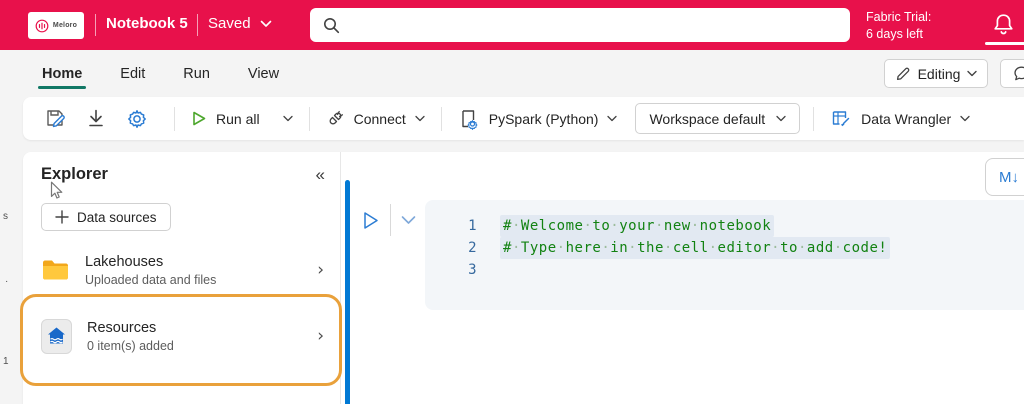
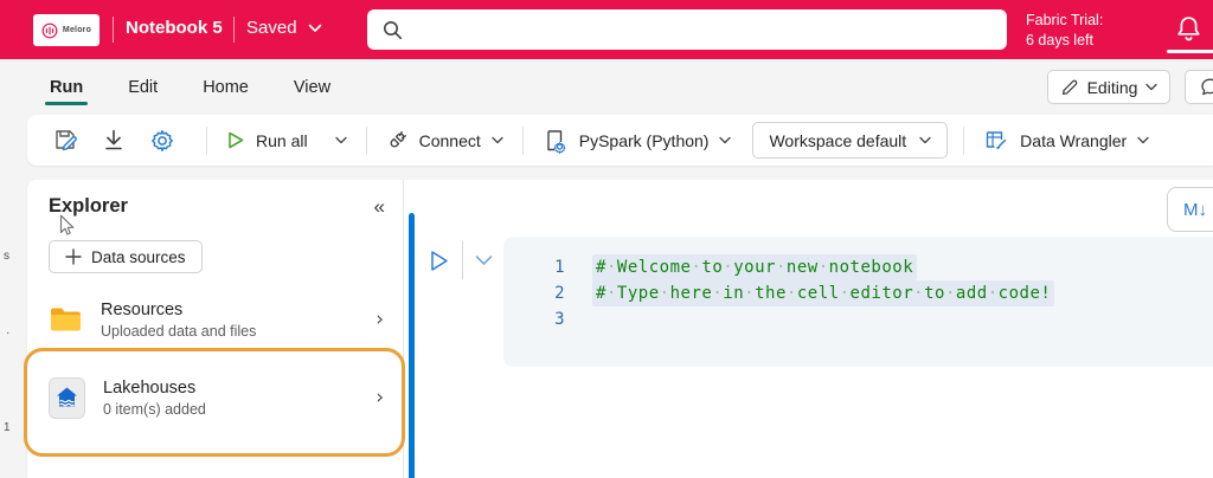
  Notebook 5
  Saved
  Fabric Trial:
  6 days left
- Home
+ Run
  Edit
- Run
+ Home
  View
  Editing
  Run all
  Connect
  PySpark (Python)
  Workspace default
  Data Wrangler
  s
  ·
  1
  Explorer
  «
  Data sources
- Lakehouses
+ Resources
  Uploaded data and files
  ›
- Resources
+ Lakehouses
  0 item(s) added
  ›
  M↓
  1
  #·Welcome·to·your·new·notebook
  2
  #·Type·here·in·the·cell·editor·to·add·code!
  3
